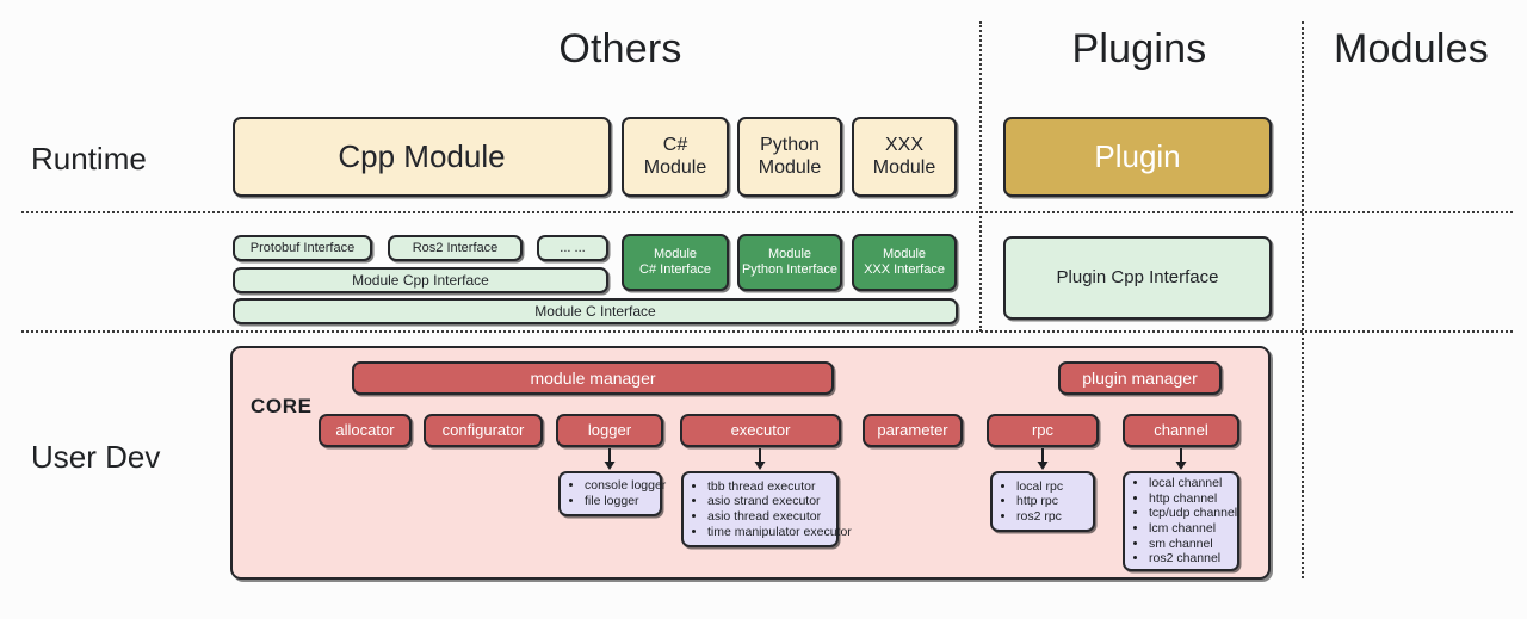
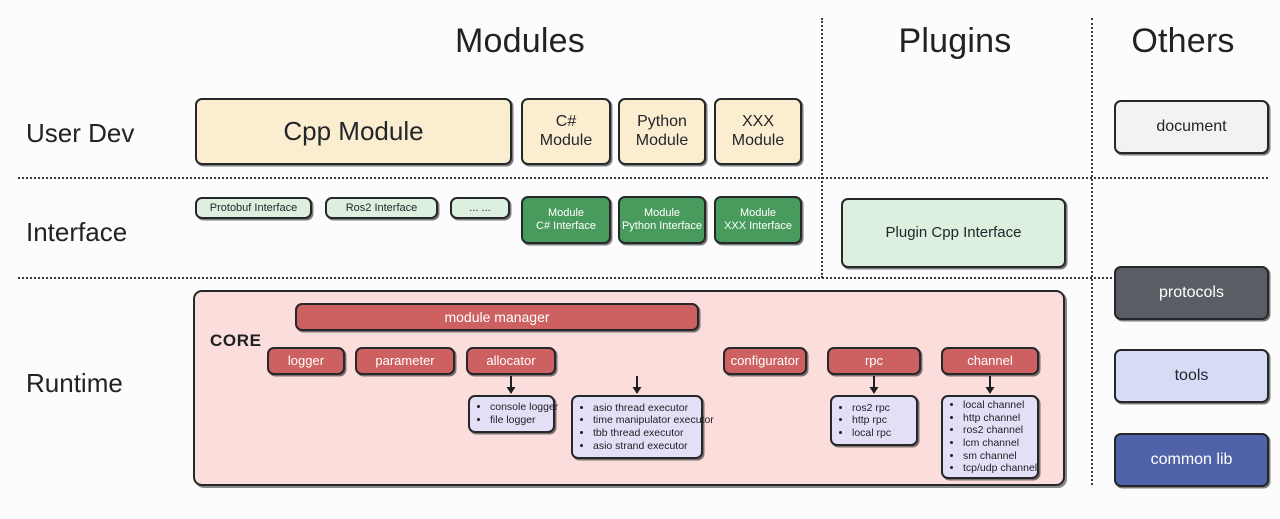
- Others
+ Modules
  Plugins
- Modules
+ Others
- Runtime
+ User Dev
+ Interface
- User Dev
+ Runtime
  Cpp Module
  C#
  Module
  Python
  Module
  XXX
  Module
- Plugin
  Protobuf Interface
  Ros2 Interface
  ... ...
- Module Cpp Interface
- Module C Interface
  Module
  C# Interface
  Module
  Python Interface
  Module
  XXX Interface
  Plugin Cpp Interface
  CORE
  module manager
- plugin manager
- allocator
+ logger
- configurator
+ parameter
- logger
+ allocator
- executor
- parameter
+ configurator
  rpc
  channel
  console logger
  file logger
- tbb thread executor
+ asio thread executor
- asio strand executor
+ time manipulator executor
- asio thread executor
+ tbb thread executor
- time manipulator executor
+ asio strand executor
- local rpc
+ ros2 rpc
  http rpc
- ros2 rpc
+ local rpc
  local channel
  http channel
- tcp/udp channel
+ ros2 channel
  lcm channel
  sm channel
- ros2 channel
+ tcp/udp channel
+ document
+ protocols
+ tools
+ common lib
